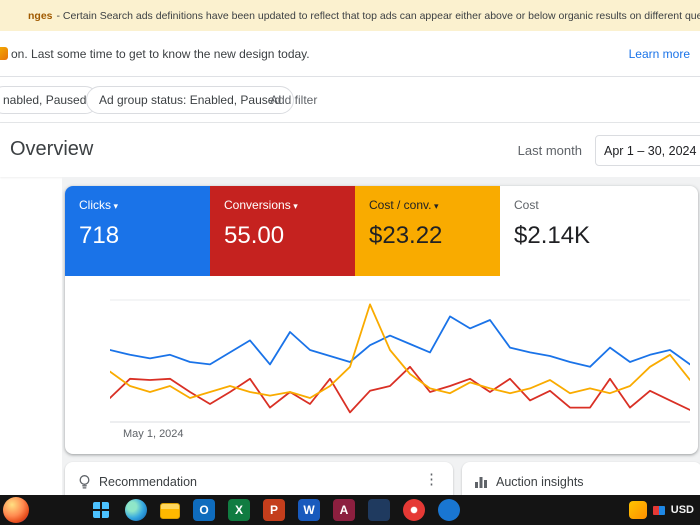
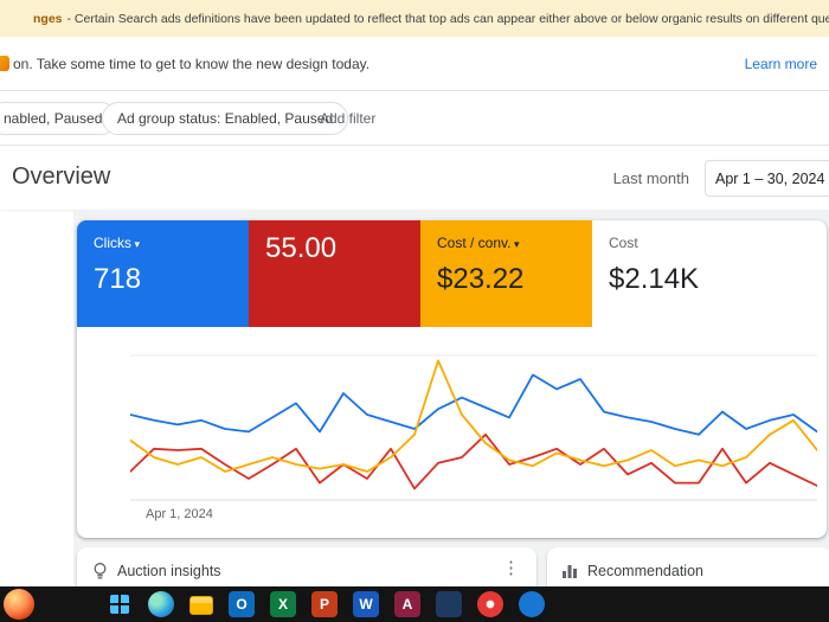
  nges
  - Certain Search ads definitions have been updated to reflect that top ads can appear either above or below organic results on different qu
- on. Last some time to get to know the new design today.
+ on. Take some time to get to know the new design today.
  Learn more
  nabled, Paused
  Ad group status: Enabled, Paused
  Add filter
  Overview
  Last month
  Apr 1 – 30, 2024
  Clicks ▾
  718
- Conversions ▾
  55.00
  Cost / conv. ▾
  $23.22
  Cost
  $2.14K
- May 1, 2024
+ Apr 1, 2024
- Recommendation
+ Auction insights
  ⋮
- Auction insights
+ Recommendation
  O
  X
  P
  W
  A
- USD
